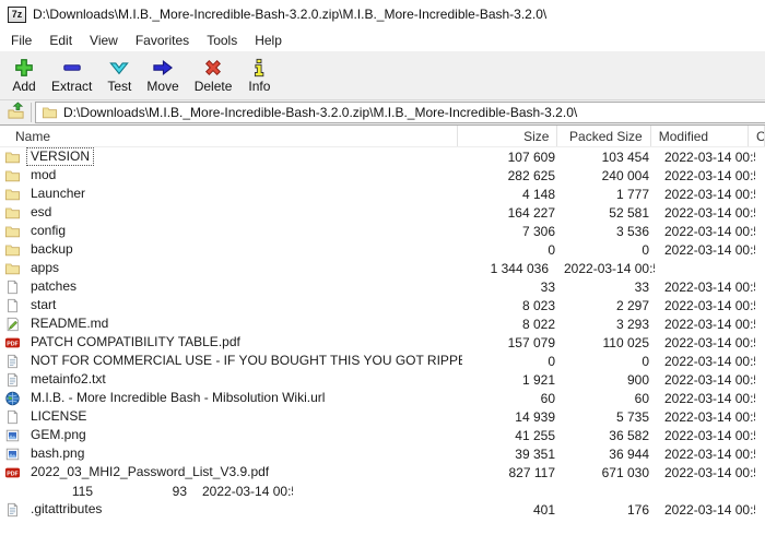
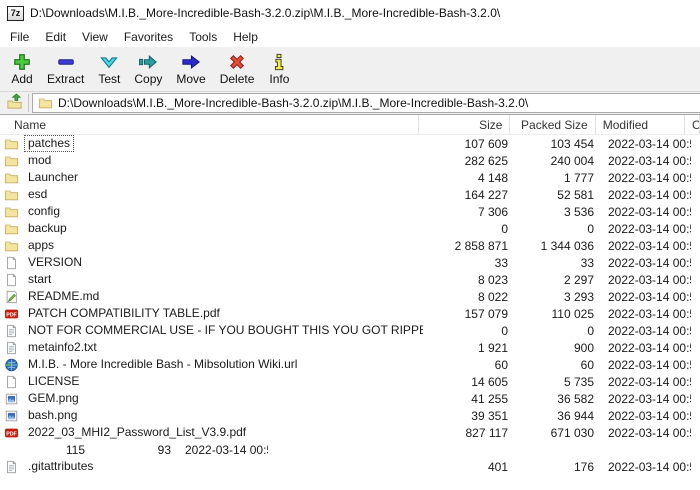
  7z
  D:\Downloads\M.I.B._More-Incredible-Bash-3.2.0.zip\M.I.B._More-Incredible-Bash-3.2.0\
  File
  Edit
  View
  Favorites
  Tools
  Help
  Add
  Extract
  Test
+ Copy
  Move
  Delete
  Info
  D:\Downloads\M.I.B._More-Incredible-Bash-3.2.0.zip\M.I.B._More-Incredible-Bash-3.2.0\
  Name
  Size
  Packed Size
  Modified
  C
- VERSION
+ patches
  107 609
  103 454
  2022-03-14 00:
  mod
  282 625
  240 004
  2022-03-14 00:
  Launcher
  4 148
  1 777
  2022-03-14 00:
  esd
  164 227
  52 581
  2022-03-14 00:
  config
  7 306
  3 536
  2022-03-14 00:
  backup
  0
  0
  2022-03-14 00:
  apps
+ 2 858 871
  1 344 036
  2022-03-14 00:
- patches
+ VERSION
  33
  33
  2022-03-14 00:
  start
  8 023
  2 297
  2022-03-14 00:
  README.md
  8 022
  3 293
  2022-03-14 00:
  PATCH COMPATIBILITY TABLE.pdf
  157 079
  110 025
  2022-03-14 00:
  NOT FOR COMMERCIAL USE - IF YOU BOUGHT THIS YOU GOT RIPPE
  0
  0
  2022-03-14 00:
  metainfo2.txt
  1 921
  900
  2022-03-14 00:
  M.I.B. - More Incredible Bash - Mibsolution Wiki.url
  60
  60
  2022-03-14 00:
  LICENSE
- 14 939
+ 14 605
  5 735
  2022-03-14 00:
  GEM.png
  41 255
  36 582
  2022-03-14 00:
  bash.png
  39 351
  36 944
  2022-03-14 00:
  2022_03_MHI2_Password_List_V3.9.pdf
  827 117
  671 030
  2022-03-14 00:
  115
  93
  2022-03-14 00:
  .gitattributes
  401
  176
  2022-03-14 00:
